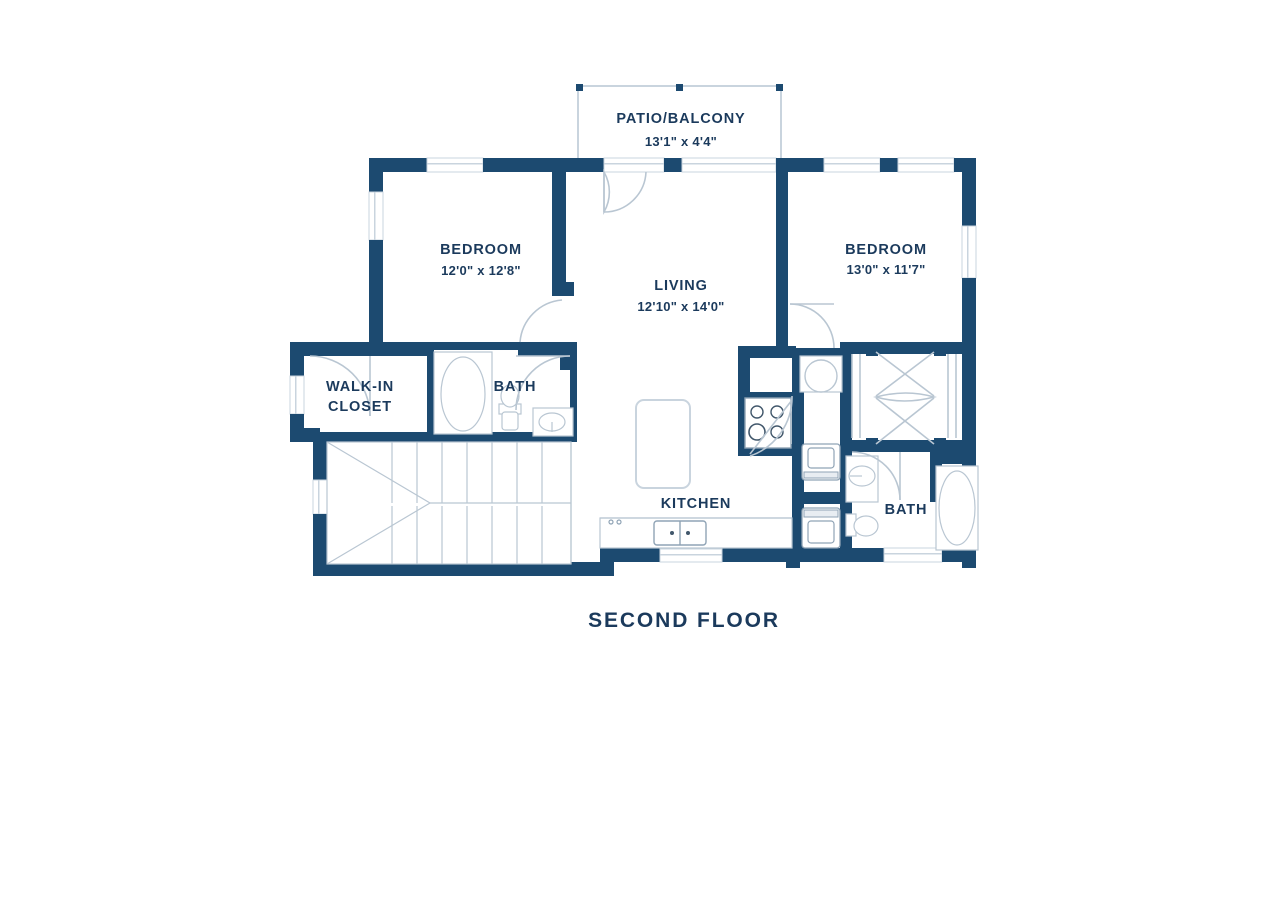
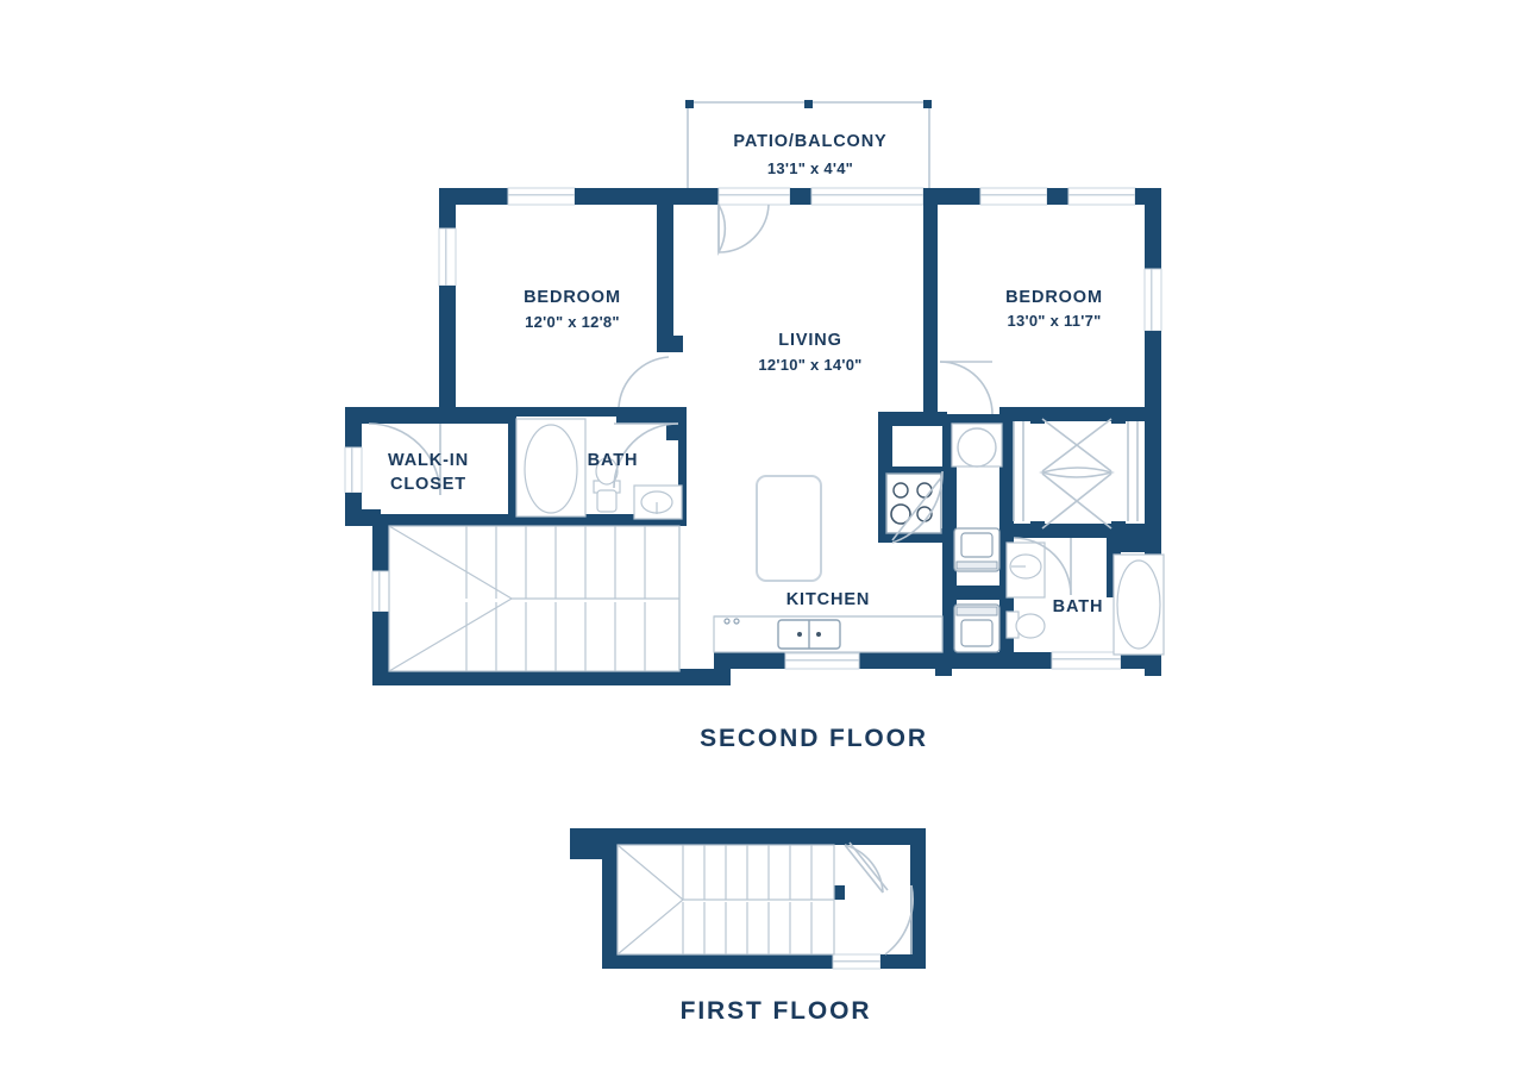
  PATIO/BALCONY
  13'1" x 4'4"
  BEDROOM
  12'0" x 12'8"
  LIVING
  12'10" x 14'0"
  BEDROOM
  13'0" x 11'7"
  WALK-IN
  CLOSET
  BATH
  KITCHEN
  BATH
  SECOND FLOOR
+ FIRST FLOOR
